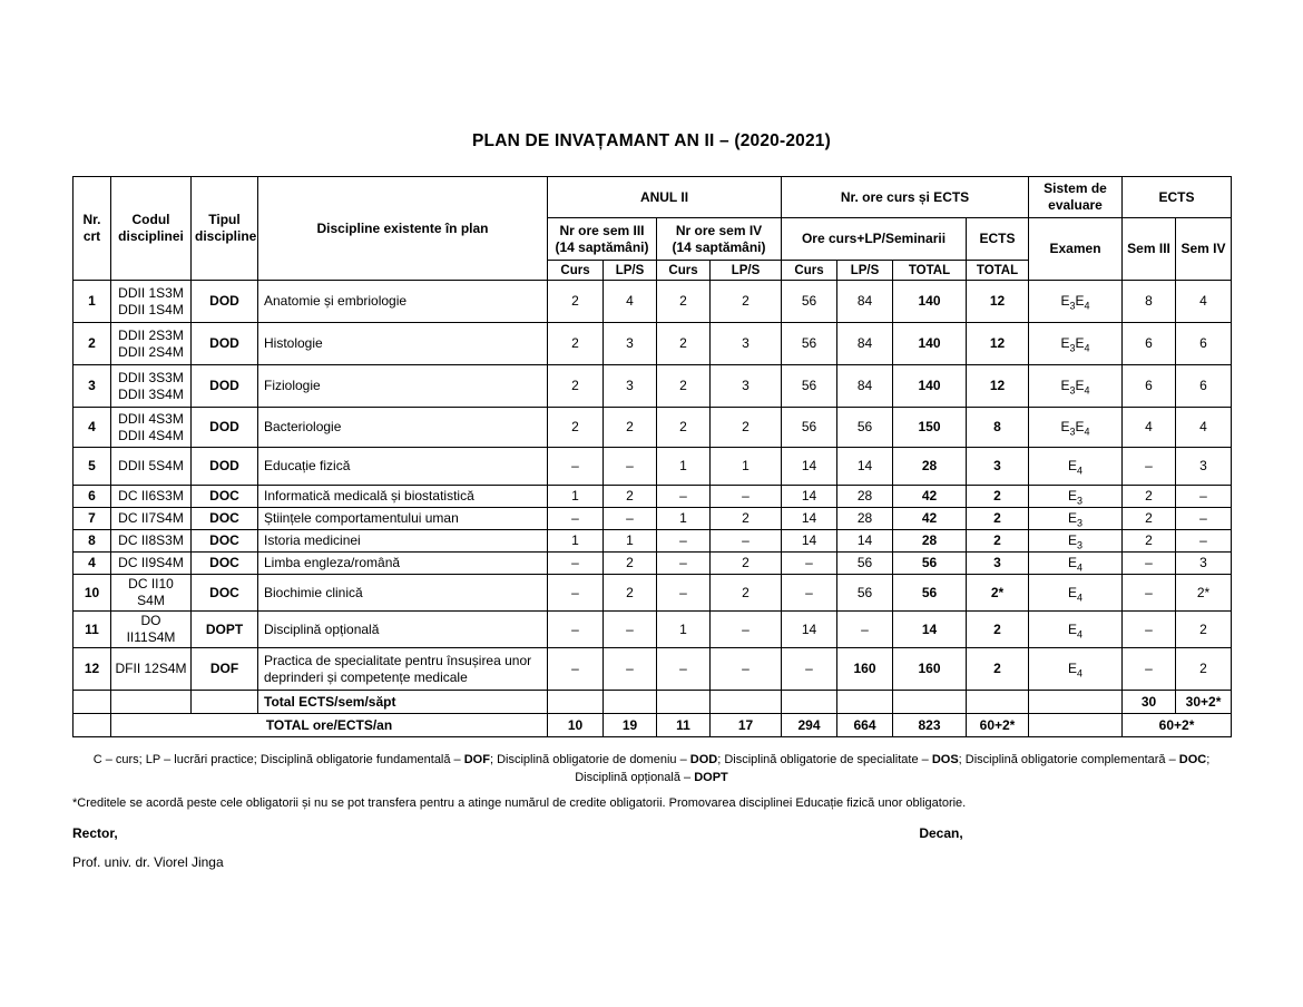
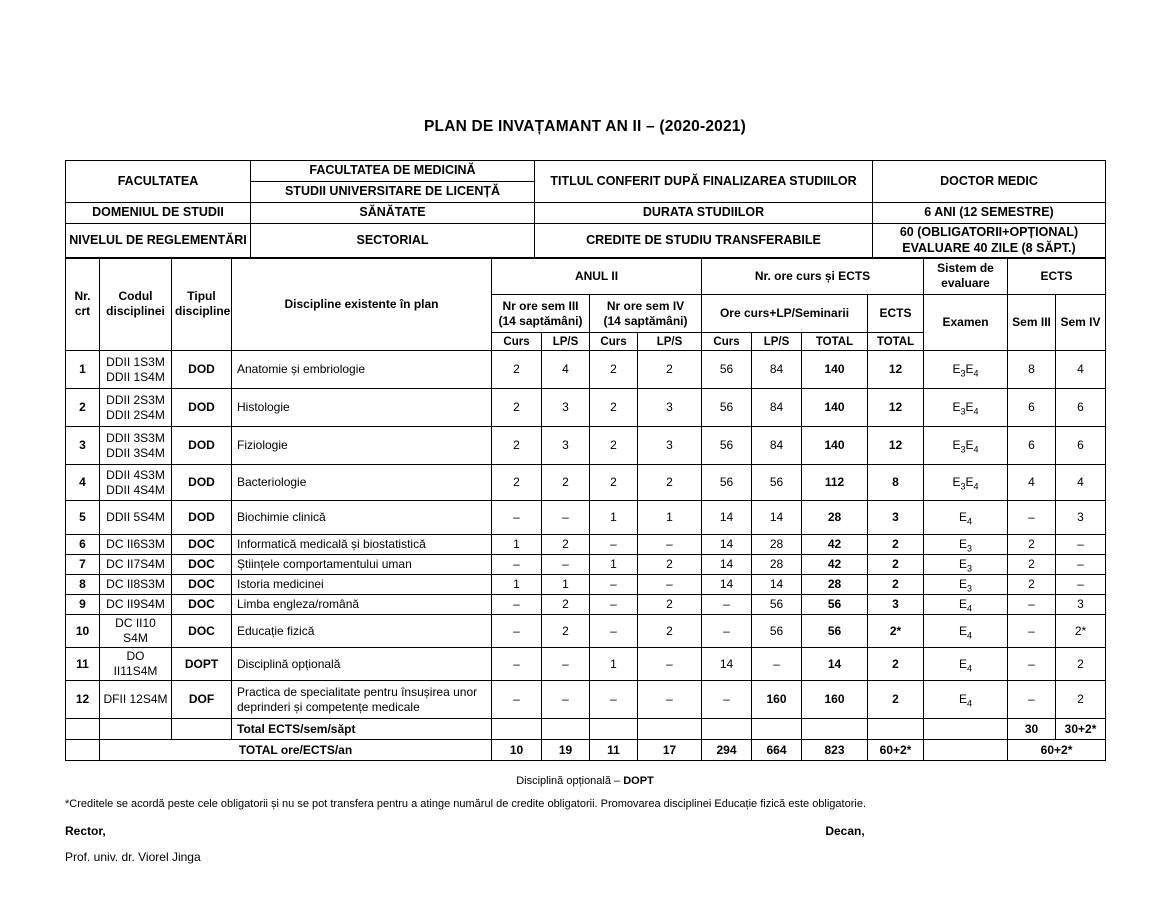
  PLAN DE INVAȚAMANT AN II – (2020-2021)
+ FACULTATEA	FACULTATEA DE MEDICINĂ	TITLUL CONFERIT DUPĂ FINALIZAREA STUDIILOR	DOCTOR MEDIC
+ STUDII UNIVERSITARE DE LICENȚĂ
+ DOMENIUL DE STUDII	SĂNĂTATE	DURATA STUDIILOR	6 ANI (12 SEMESTRE)
+ NIVELUL DE REGLEMENTĂRI	SECTORIAL	CREDITE DE STUDIU TRANSFERABILE	60 (OBLIGATORII+OPȚIONAL) EVALUARE 40 ZILE (8 SĂPT.)
  Nr. crt	Codul disciplinei	Tipul discipline	Discipline existente în plan	ANUL II	Nr. ore curs și ECTS	Sistem de evaluare	ECTS
  Nr ore sem III (14 saptămâni)	Nr ore sem IV (14 saptămâni)	Ore curs+LP/Seminarii	ECTS	Examen	Sem III	Sem IV
  Curs	LP/S	Curs	LP/S	Curs	LP/S	TOTAL	TOTAL
  1	DDII 1S3MDDII 1S4M	DOD	Anatomie și embriologie	2	4	2	2	56	84	140	12	E3E4	8	4
  2	DDII 2S3MDDII 2S4M	DOD	Histologie	2	3	2	3	56	84	140	12	E3E4	6	6
  3	DDII 3S3MDDII 3S4M	DOD	Fiziologie	2	3	2	3	56	84	140	12	E3E4	6	6
- 4	DDII 4S3MDDII 4S4M	DOD	Bacteriologie	2	2	2	2	56	56	150	8	E3E4	4	4
+ 4	DDII 4S3MDDII 4S4M	DOD	Bacteriologie	2	2	2	2	56	56	112	8	E3E4	4	4
- 5	DDII 5S4M	DOD	Educație fizică	–	–	1	1	14	14	28	3	E4	–	3
+ 5	DDII 5S4M	DOD	Biochimie clinică	–	–	1	1	14	14	28	3	E4	–	3
  6	DC II6S3M	DOC	Informatică medicală și biostatistică	1	2	–	–	14	28	42	2	E3	2	–
  7	DC II7S4M	DOC	Științele comportamentului uman	–	–	1	2	14	28	42	2	E3	2	–
  8	DC II8S3M	DOC	Istoria medicinei	1	1	–	–	14	14	28	2	E3	2	–
- 4	DC II9S4M	DOC	Limba engleza/română	–	2	–	2	–	56	56	3	E4	–	3
+ 9	DC II9S4M	DOC	Limba engleza/română	–	2	–	2	–	56	56	3	E4	–	3
- 10	DC II10 S4M	DOC	Biochimie clinică	–	2	–	2	–	56	56	2*	E4	–	2*
+ 10	DC II10 S4M	DOC	Educație fizică	–	2	–	2	–	56	56	2*	E4	–	2*
  11	DO II11S4M	DOPT	Disciplină opțională	–	–	1	–	14	–	14	2	E4	–	2
  12	DFII 12S4M	DOF	Practica de specialitate pentru însușirea unor deprinderi și competențe medicale	–	–	–	–	–	160	160	2	E4	–	2
  			Total ECTS/sem/săpt										30	30+2*
  	TOTAL ore/ECTS/an	10	19	11	17	294	664	823	60+2*		60+2*
- C – curs; LP – lucrări practice; Disciplină obligatorie fundamentală – DOF; Disciplină obligatorie de domeniu – DOD; Disciplină obligatorie de specialitate – DOS; Disciplină obligatorie complementară – DOC;
  Disciplină opțională – DOPT
- *Creditele se acordă peste cele obligatorii și nu se pot transfera pentru a atinge numărul de credite obligatorii. Promovarea disciplinei Educație fizică unor obligatorie.
+ *Creditele se acordă peste cele obligatorii și nu se pot transfera pentru a atinge numărul de credite obligatorii. Promovarea disciplinei Educație fizică este obligatorie.
  Rector,
  Prof. univ. dr. Viorel Jinga
  Decan,
